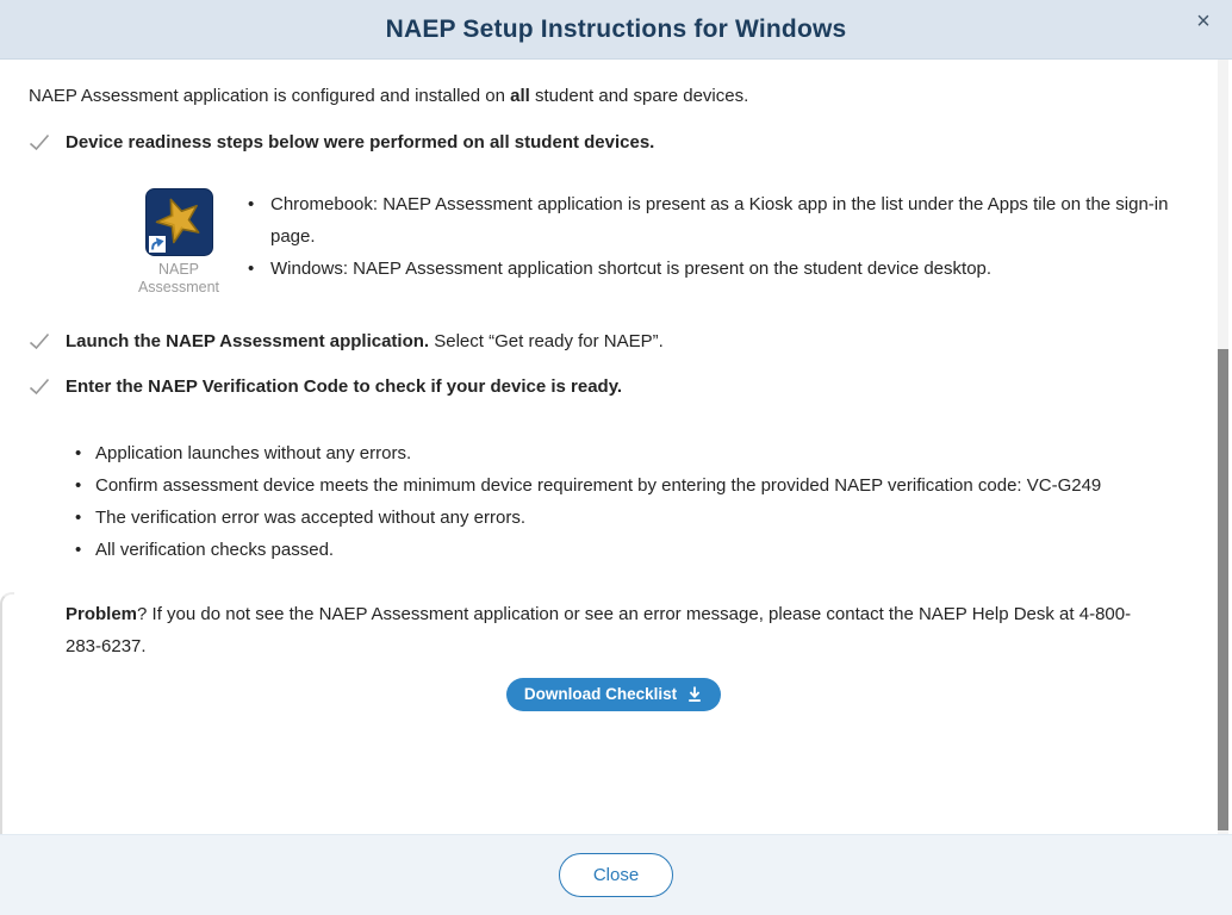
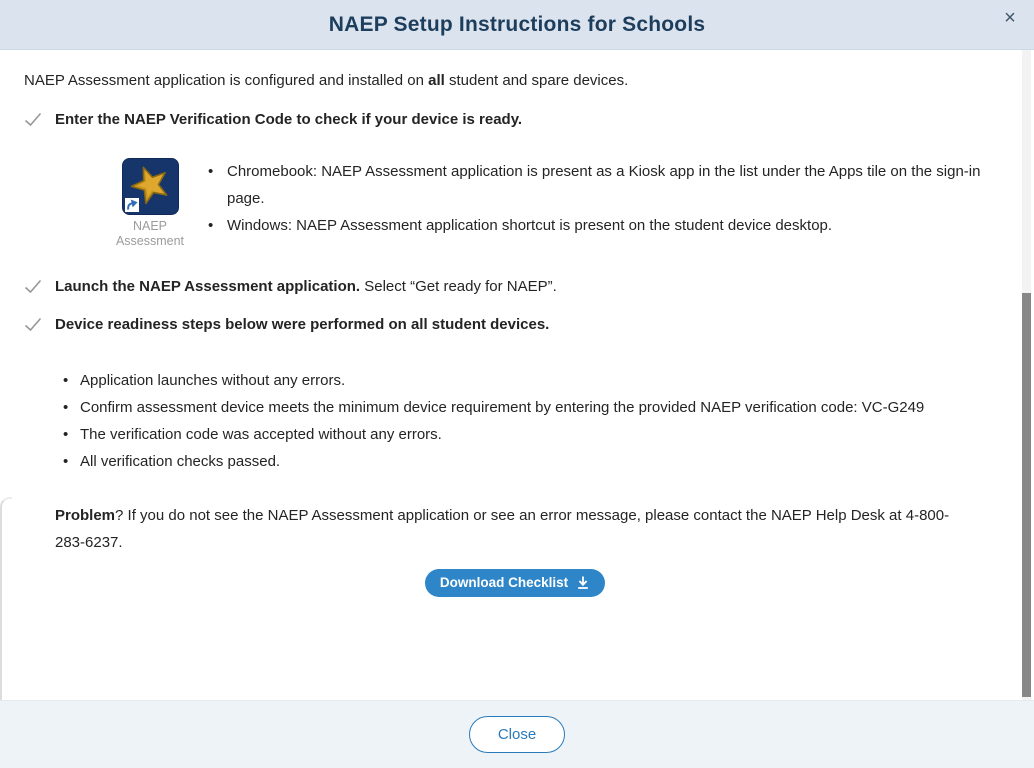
- NAEP Setup Instructions for Windows
+ NAEP Setup Instructions for Schools
  ×
  NAEP Assessment application is configured and installed on all student and spare devices.
- Device readiness steps below were performed on all student devices.
+ Enter the NAEP Verification Code to check if your device is ready.
  NAEP
  Assessment
  Chromebook: NAEP Assessment application is present as a Kiosk app in the list under the Apps tile on the sign-in page.
  Windows: NAEP Assessment application shortcut is present on the student device desktop.
  Launch the NAEP Assessment application. Select “Get ready for NAEP”.
- Enter the NAEP Verification Code to check if your device is ready.
+ Device readiness steps below were performed on all student devices.
  Application launches without any errors.
  Confirm assessment device meets the minimum device requirement by entering the provided NAEP verification code: VC-G249
- The verification error was accepted without any errors.
+ The verification code was accepted without any errors.
  All verification checks passed.
  Problem? If you do not see the NAEP Assessment application or see an error message, please contact the NAEP Help Desk at 4-800-283-6237.
  Download Checklist
  Close
